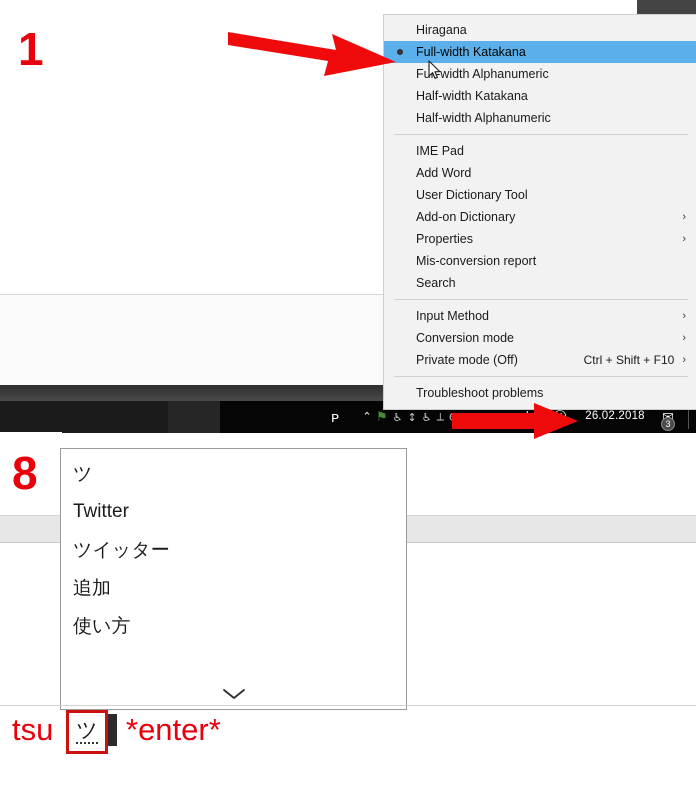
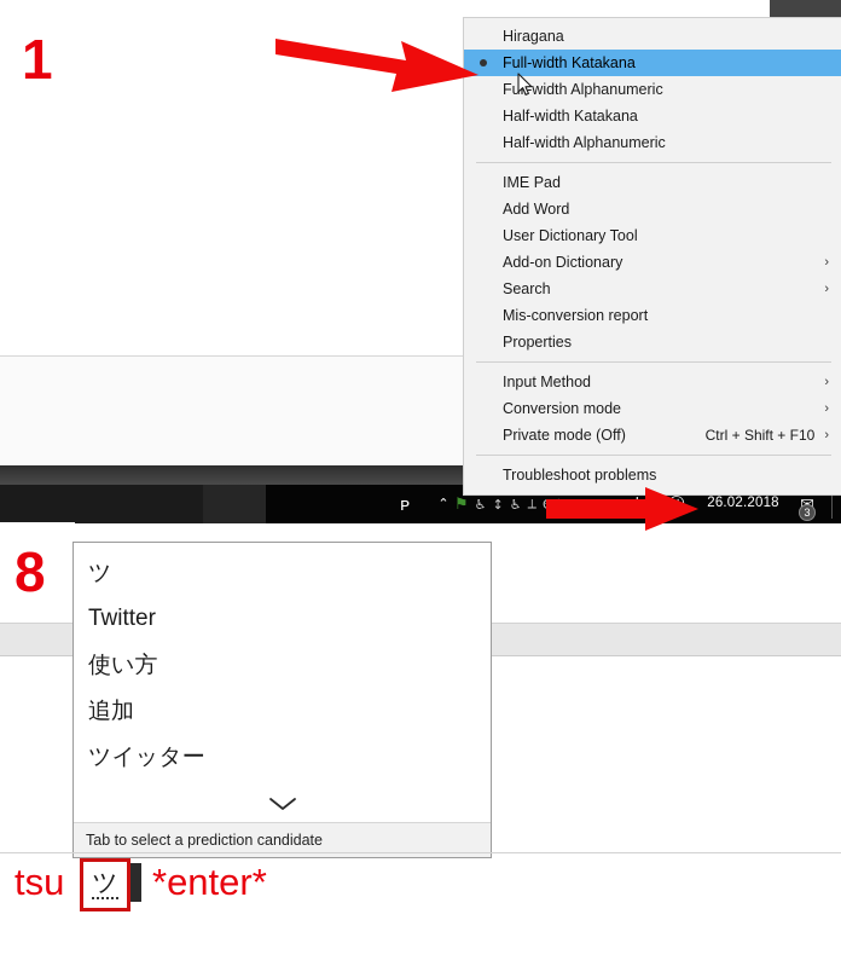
  ᴘ
  ⌃
  ⚑
  ♿
  ↕
  ♿
  ⟂
  26.02.2018
  3
  Hiragana
  Full-width Katakana
  Ful-width Alphanumeric
  Half-width Katakana
  Half-width Alphanumeric
  IME Pad
  Add Word
  User Dictionary Tool
  Add-on Dictionary
  ›
- Properties
+ Search
  ›
  Mis-conversion report
- Search
+ Properties
  Input Method
  ›
  Conversion mode
  ›
  Private mode (Off)
  Ctrl + Shift + F10
  ›
  Troubleshoot problems
  1
  8
  ツ
  Twitter
- ツイッター
+ 使い方
  追加
- 使い方
+ ツイッター
+ Tab to select a prediction candidate
  tsu
  ツ
  *enter*
